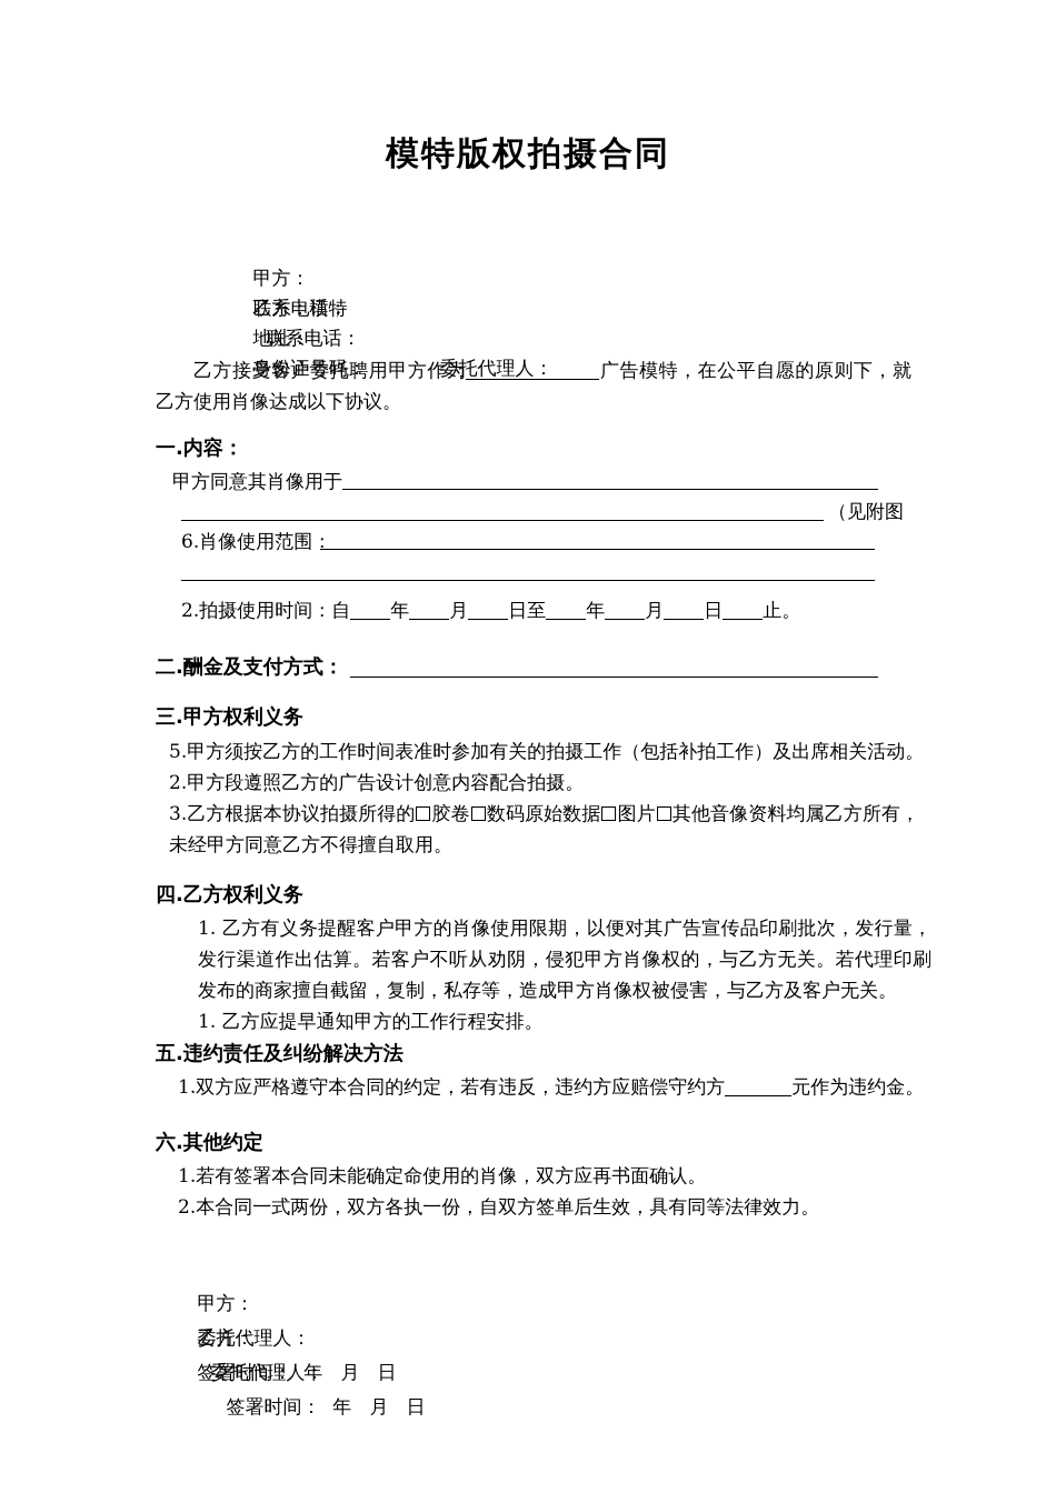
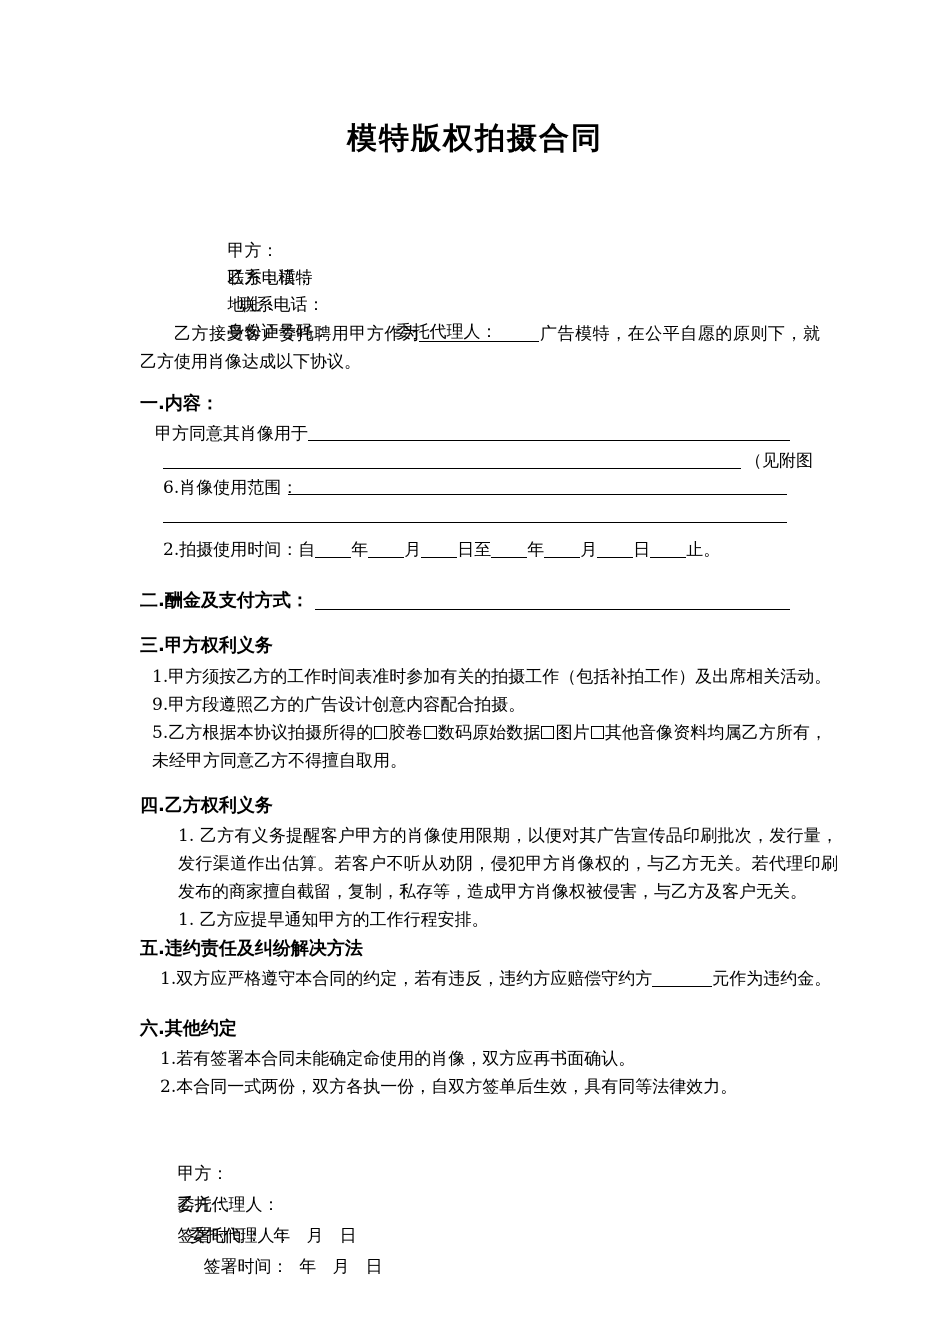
  模特版权拍摄合同
  甲方： 乙方：模特
  联系电话； 联系电话：
  地址： 身份证号码：
  委托代理人：
  乙方接受客户委托聘用甲方作为 广告模特，在公平自愿的原则下，就乙方使用肖像达成以下协议。
  一.内容：
  甲方同意其肖像用于
  （见附图
  6.肖像使用范围：
  2.拍摄使用时间：自 年 月 日至 年 月 日 止。
  二.酬金及支付方式：
  三.甲方权利义务
- 5.甲方须按乙方的工作时间表准时参加有关的拍摄工作（包括补拍工作）及出席相关活动。
+ 1.甲方须按乙方的工作时间表准时参加有关的拍摄工作（包括补拍工作）及出席相关活动。
- 2.甲方段遵照乙方的广告设计创意内容配合拍摄。
+ 9.甲方段遵照乙方的广告设计创意内容配合拍摄。
- 3.乙方根据本协议拍摄所得的 胶卷 数码原始数据 图片 其他音像资料均属乙方所有，未经甲方同意乙方不得擅自取用。
+ 5.乙方根据本协议拍摄所得的 胶卷 数码原始数据 图片 其他音像资料均属乙方所有，未经甲方同意乙方不得擅自取用。
  四.乙方权利义务
  1. 乙方有义务提醒客户甲方的肖像使用限期，以便对其广告宣传品印刷批次，发行量，发行渠道作出估算。若客户不听从劝阴，侵犯甲方肖像权的，与乙方无关。若代理印刷发布的商家擅自截留，复制，私存等，造成甲方肖像权被侵害，与乙方及客户无关。
  1. 乙方应提早通知甲方的工作行程安排。
  五.违约责任及纠纷解决方法
  1.双方应严格遵守本合同的约定，若有违反，违约方应赔偿守约方 元作为违约金。
  六.其他约定
  1.若有签署本合同未能确定命使用的肖像，双方应再书面确认。
  2.本合同一式两份，双方各执一份，自双方签单后生效，具有同等法律效力。
  甲方： 乙方：
  委托代理人： 委托代理人：
  签署时间： 年 月 日 签署时间： 年 月 日
